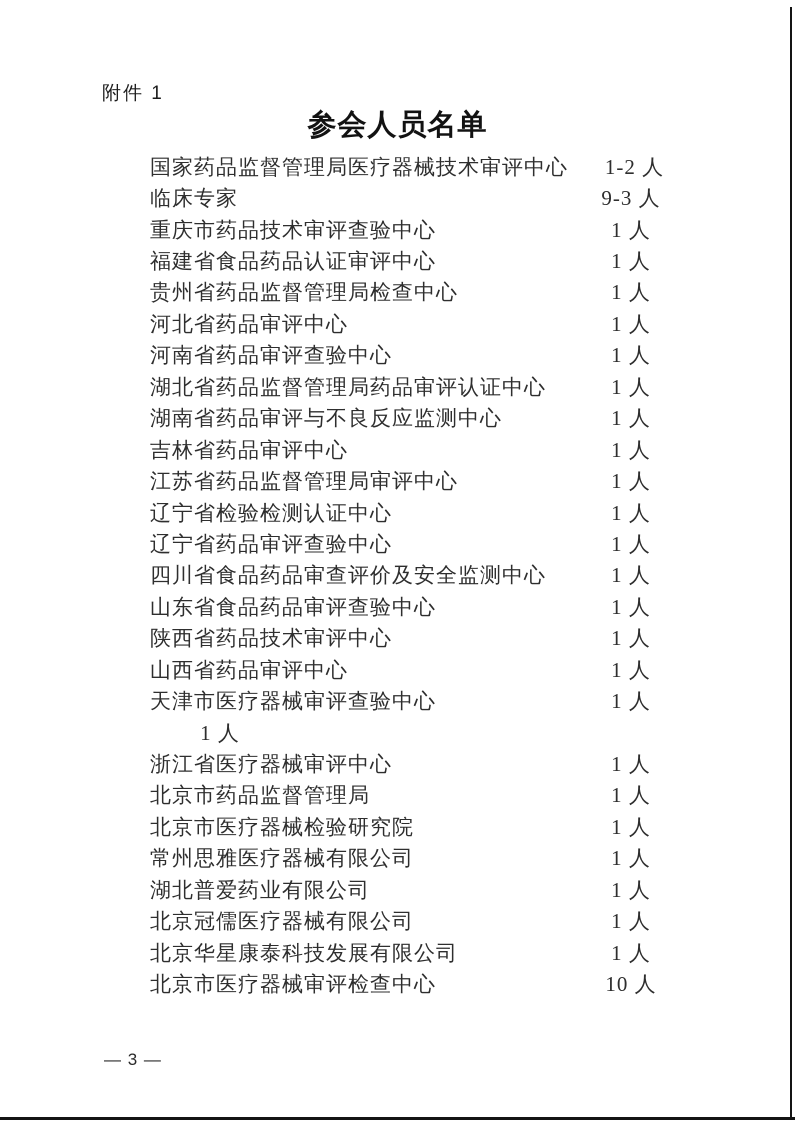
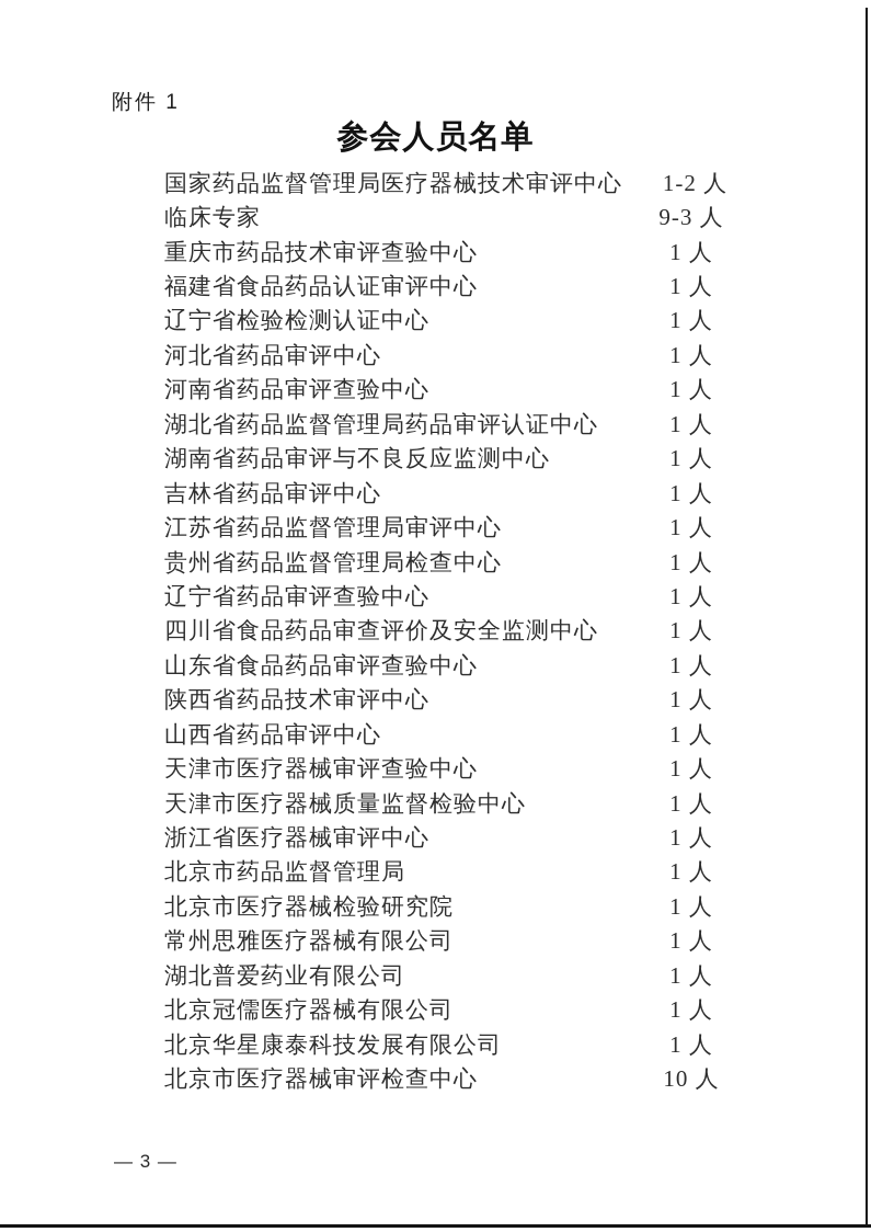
  附件 1
  参会人员名单
  国家药品监督管理局医疗器械技术审评中心
  1-2 人
  临床专家
  9-3 人
  重庆市药品技术审评查验中心
  1 人
  福建省食品药品认证审评中心
  1 人
- 贵州省药品监督管理局检查中心
+ 辽宁省检验检测认证中心
  1 人
  河北省药品审评中心
  1 人
  河南省药品审评查验中心
  1 人
  湖北省药品监督管理局药品审评认证中心
  1 人
  湖南省药品审评与不良反应监测中心
  1 人
  吉林省药品审评中心
  1 人
  江苏省药品监督管理局审评中心
  1 人
- 辽宁省检验检测认证中心
+ 贵州省药品监督管理局检查中心
  1 人
  辽宁省药品审评查验中心
  1 人
  四川省食品药品审查评价及安全监测中心
  1 人
  山东省食品药品审评查验中心
  1 人
  陕西省药品技术审评中心
  1 人
  山西省药品审评中心
  1 人
  天津市医疗器械审评查验中心
  1 人
+ 天津市医疗器械质量监督检验中心
  1 人
  浙江省医疗器械审评中心
  1 人
  北京市药品监督管理局
  1 人
  北京市医疗器械检验研究院
  1 人
  常州思雅医疗器械有限公司
  1 人
  湖北普爱药业有限公司
  1 人
  北京冠儒医疗器械有限公司
  1 人
  北京华星康泰科技发展有限公司
  1 人
  北京市医疗器械审评检查中心
  10 人
  — 3 —
